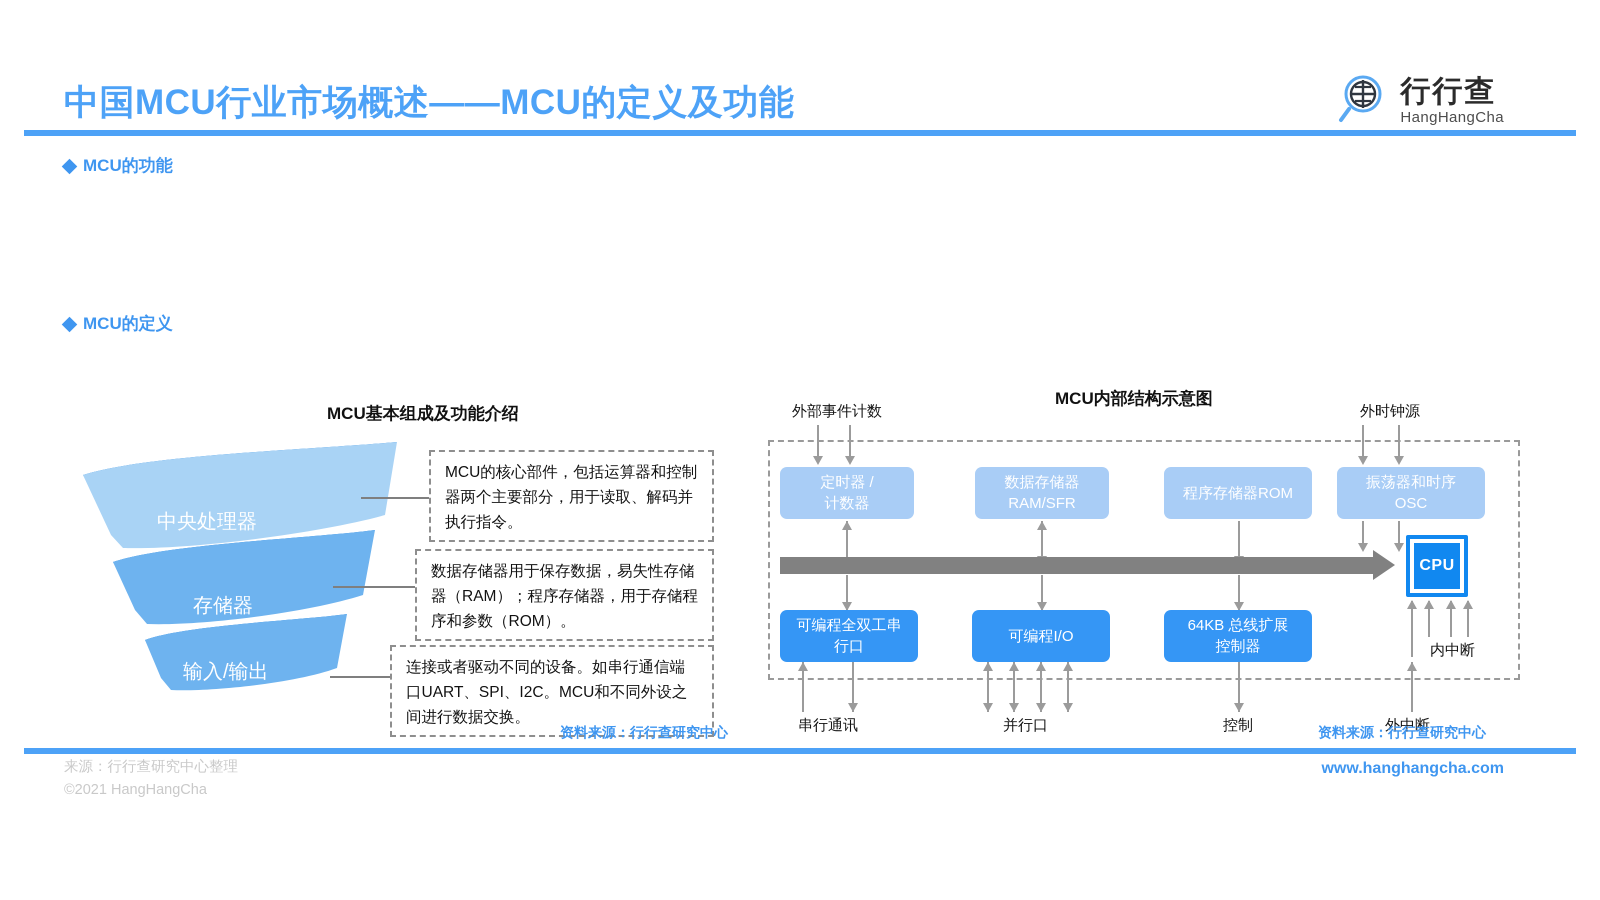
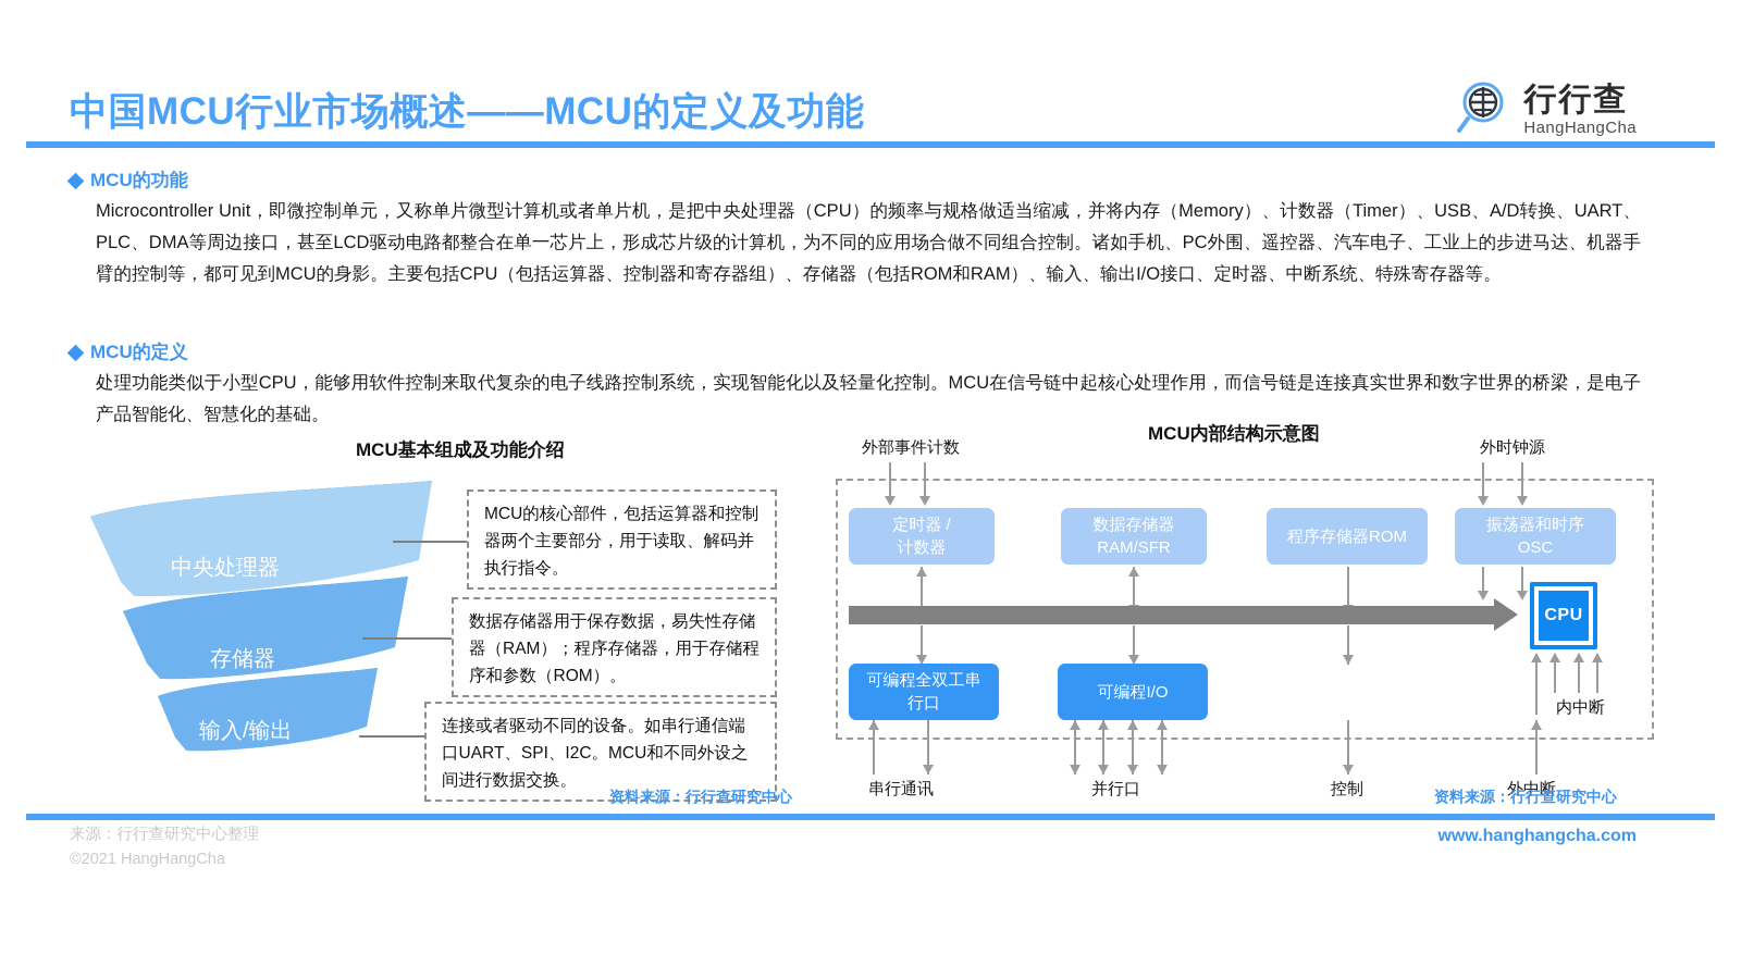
  中国MCU行业市场概述——MCU的定义及功能
  行行查
  HangHangCha
  MCU的功能
+ Microcontroller Unit，即微控制单元，又称单片微型计算机或者单片机，是把中央处理器（CPU）的频率与规格做适当缩减，并将内存（Memory）、计数器（Timer）、USB、A/D转换、UART、PLC、DMA等周边接口，甚至LCD驱动电路都整合在单一芯片上，形成芯片级的计算机，为不同的应用场合做不同组合控制。诸如手机、PC外围、遥控器、汽车电子、工业上的步进马达、机器手臂的控制等，都可见到MCU的身影。主要包括CPU（包括运算器、控制器和寄存器组）、存储器（包括ROM和RAM）、输入、输出I/O接口、定时器、中断系统、特殊寄存器等。
  MCU的定义
+ 处理功能类似于小型CPU，能够用软件控制来取代复杂的电子线路控制系统，实现智能化以及轻量化控制。MCU在信号链中起核心处理作用，而信号链是连接真实世界和数字世界的桥梁，是电子产品智能化、智慧化的基础。
  MCU基本组成及功能介绍
  中央处理器
  存储器
  输入/输出
  MCU的核心部件，包括运算器和控制器两个主要部分，用于读取、解码并执行指令。
  数据存储器用于保存数据，易失性存储器（RAM）；程序存储器，用于存储程序和参数（ROM）。
  连接或者驱动不同的设备。如串行通信端口UART、SPI、I2C。MCU和不同外设之间进行数据交换。
  资料来源：行行查研究中心
  MCU内部结构示意图
  外部事件计数
  外时钟源
  定时器 /
  计数器
  数据存储器
  RAM/SFR
  程序存储器ROM
  振荡器和时序
  OSC
  CPU
  可编程全双工串
  行口
  可编程I/O
- 64KB 总线扩展
- 控制器
  内中断
  串行通讯
  并行口
  控制
  外中断
  资料来源：行行查研究中心
  来源：行行查研究中心整理
  ©2021 HangHangCha
  www.hanghangcha.com
